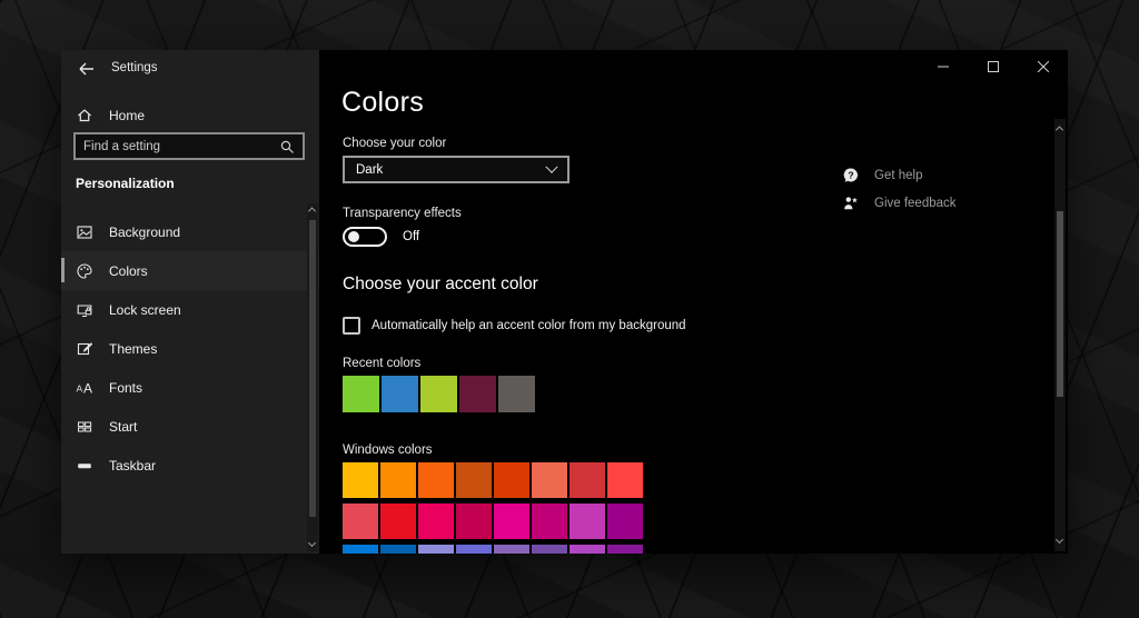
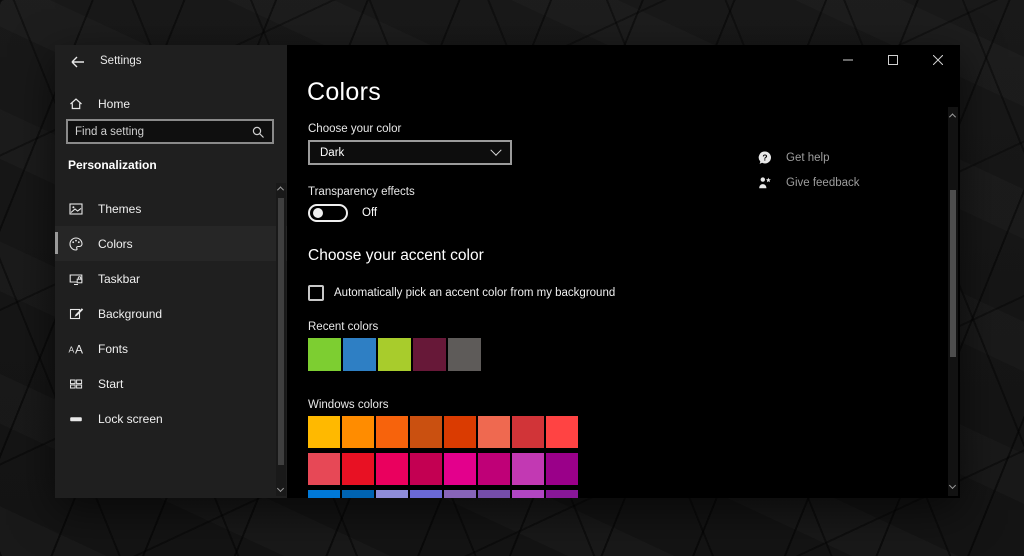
  Settings
  Home
  Find a setting
  Personalization
- Background
+ Themes
  Colors
- Lock screen
+ Taskbar
- Themes
+ Background
  A
  A
  Fonts
  Start
- Taskbar
+ Lock screen
  Colors
  Choose your color
  Dark
  ?
  Get help
  Give feedback
  Transparency effects
  Off
  Choose your accent color
- Automatically help an accent color from my background
+ Automatically pick an accent color from my background
  Recent colors
  Windows colors
